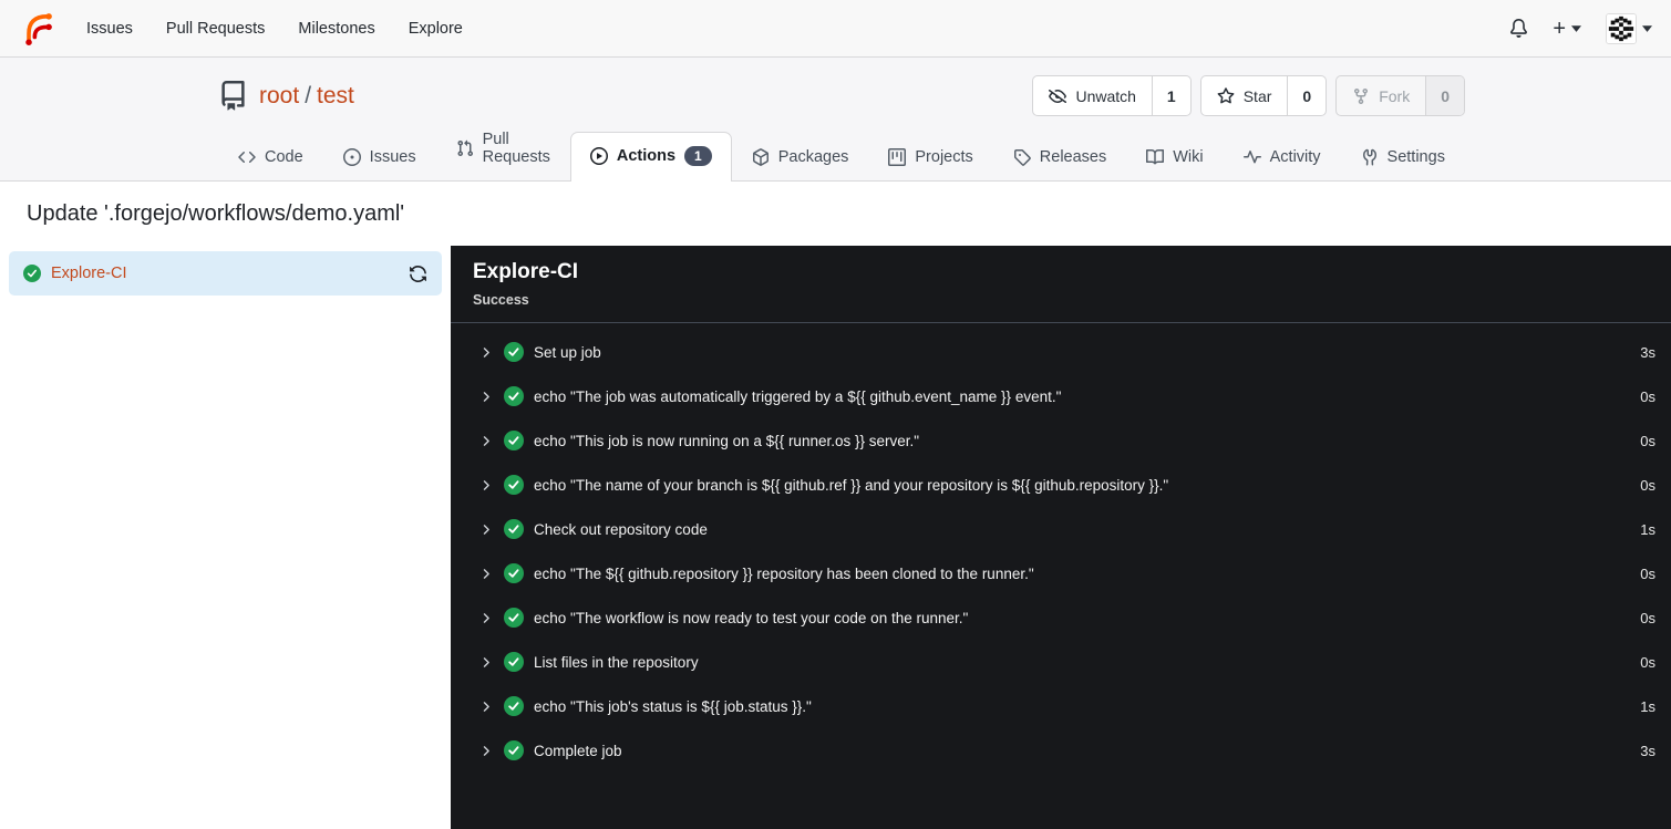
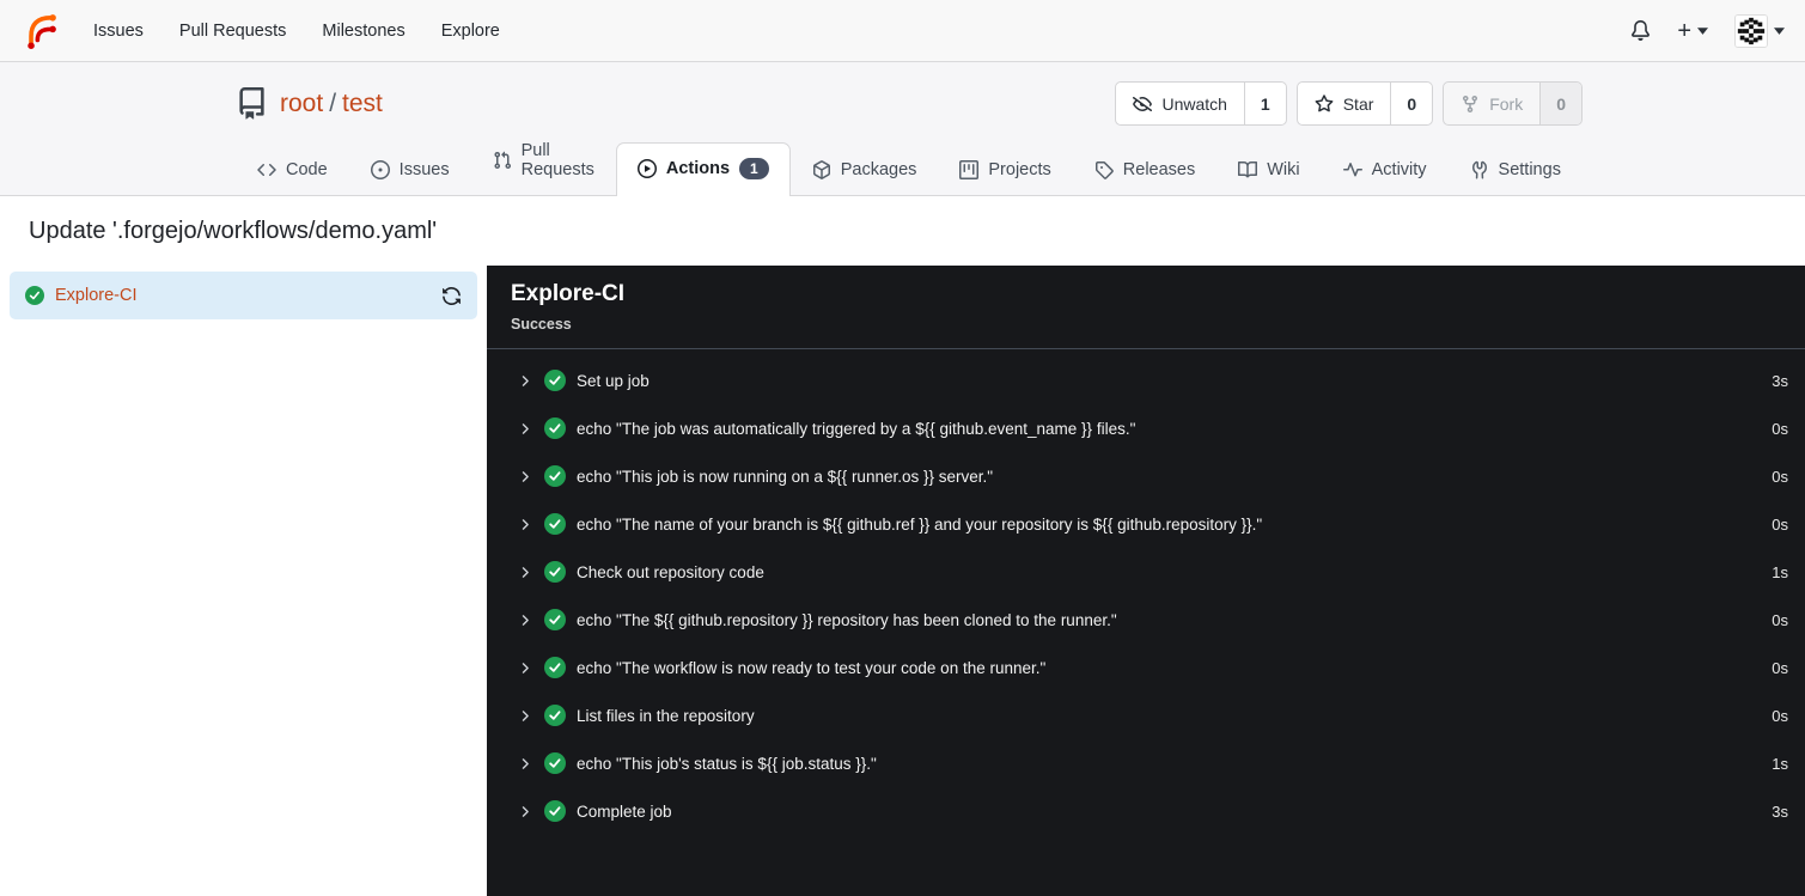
  Issues
  Pull Requests
  Milestones
  Explore
  +
  root / test
  Unwatch
  1
  Star
  0
  Fork
  0
  Code
  Issues
  Pull Requests
  Actions
  1
  Packages
  Projects
  Releases
  Wiki
  Activity
  Settings
  Update '.forgejo/workflows/demo.yaml'
  Explore-CI
  Explore-CI
  Success
  Set up job
  3s
- echo "The job was automatically triggered by a ${{ github.event_name }} event."
+ echo "The job was automatically triggered by a ${{ github.event_name }} files."
  0s
  echo "This job is now running on a ${{ runner.os }} server."
  0s
  echo "The name of your branch is ${{ github.ref }} and your repository is ${{ github.repository }}."
  0s
  Check out repository code
  1s
  echo "The ${{ github.repository }} repository has been cloned to the runner."
  0s
  echo "The workflow is now ready to test your code on the runner."
  0s
  List files in the repository
  0s
  echo "This job's status is ${{ job.status }}."
  1s
  Complete job
  3s
